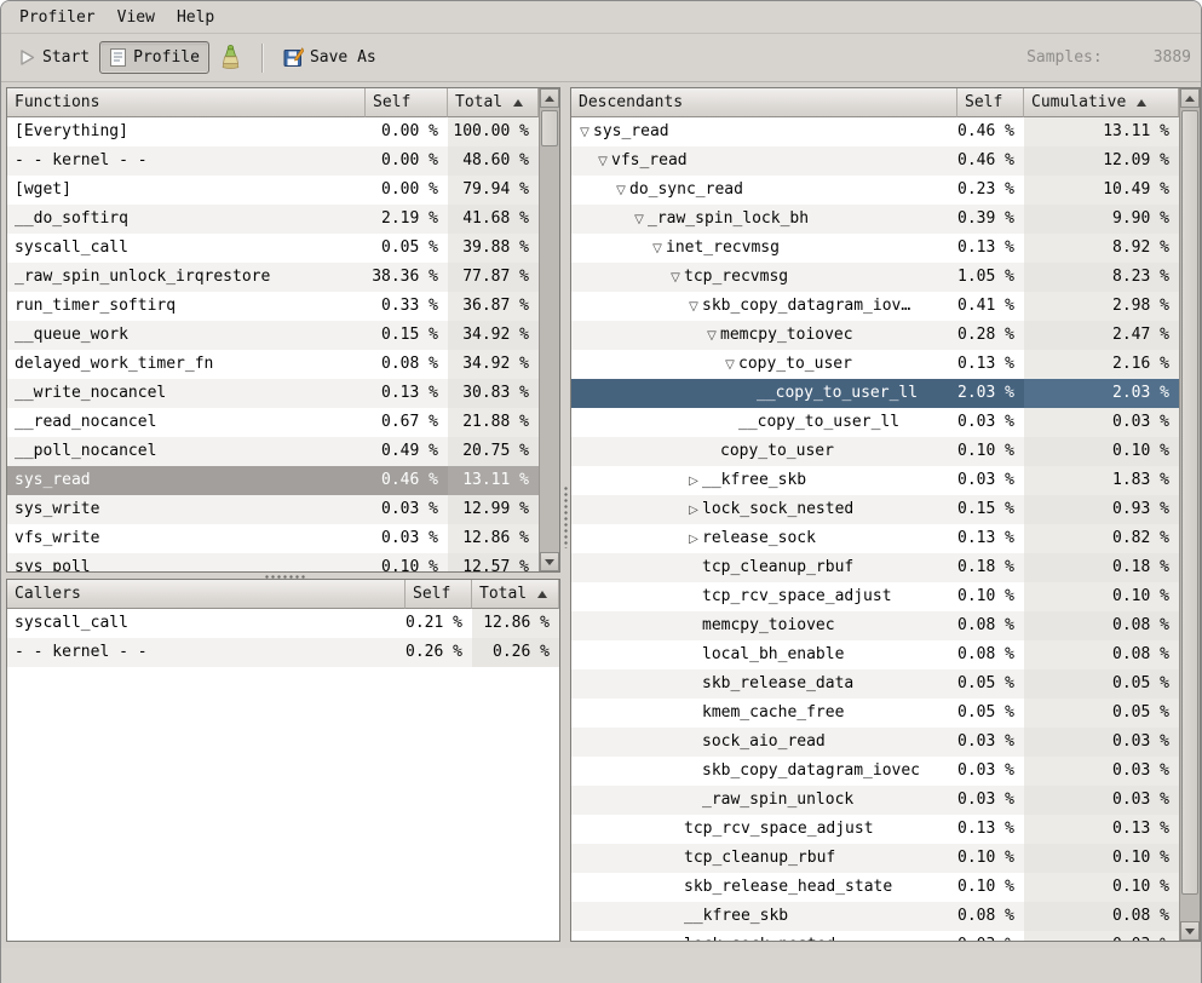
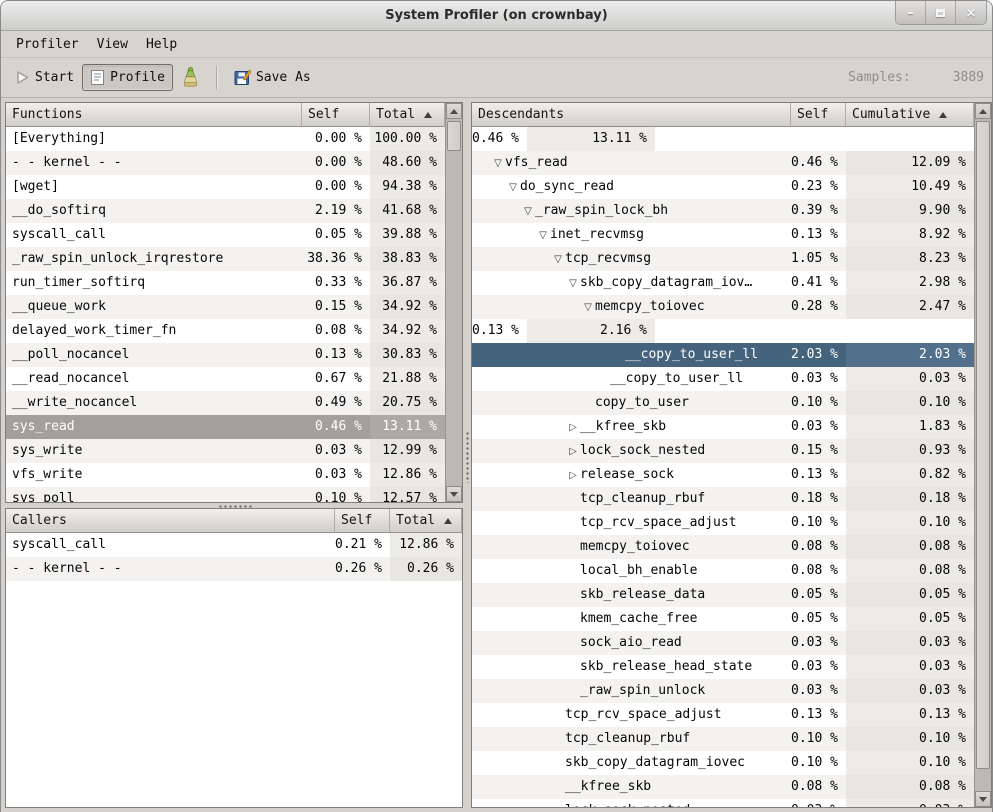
+ System Profiler (on crownbay)
+ –
+ ×
  Profiler
  View
  Help
  Start
  Profile
  Save As
  Samples:
  3889
  Functions
  Self
  Total
  [Everything]
  0.00 %
  100.00 %
  - - kernel - -
  0.00 %
  48.60 %
  [wget]
  0.00 %
- 79.94 %
+ 94.38 %
  __do_softirq
  2.19 %
  41.68 %
  syscall_call
  0.05 %
  39.88 %
  _raw_spin_unlock_irqrestore
  38.36 %
- 77.87 %
+ 38.83 %
  run_timer_softirq
  0.33 %
  36.87 %
  __queue_work
  0.15 %
  34.92 %
  delayed_work_timer_fn
  0.08 %
  34.92 %
- __write_nocancel
+ __poll_nocancel
  0.13 %
  30.83 %
  __read_nocancel
  0.67 %
  21.88 %
- __poll_nocancel
+ __write_nocancel
  0.49 %
  20.75 %
  sys_read
  0.46 %
  13.11 %
  sys_write
  0.03 %
  12.99 %
  vfs_write
  0.03 %
  12.86 %
  sys_poll
  0.10 %
  12.57 %
  Callers
  Self
  Total
  syscall_call
  0.21 %
  12.86 %
  - - kernel - -
  0.26 %
  0.26 %
  Descendants
  Self
  Cumulative
- ▽ sys_read
  0.46 %
  13.11 %
  ▽ vfs_read
  0.46 %
  12.09 %
  ▽ do_sync_read
  0.23 %
  10.49 %
  ▽ _raw_spin_lock_bh
  0.39 %
  9.90 %
  ▽ inet_recvmsg
  0.13 %
  8.92 %
  ▽ tcp_recvmsg
  1.05 %
  8.23 %
  ▽ skb_copy_datagram_iov…
  0.41 %
  2.98 %
  ▽ memcpy_toiovec
  0.28 %
  2.47 %
- ▽ copy_to_user
  0.13 %
  2.16 %
  __copy_to_user_ll
  2.03 %
  2.03 %
  __copy_to_user_ll
  0.03 %
  0.03 %
  copy_to_user
  0.10 %
  0.10 %
  ▷ __kfree_skb
  0.03 %
  1.83 %
  ▷ lock_sock_nested
  0.15 %
  0.93 %
  ▷ release_sock
  0.13 %
  0.82 %
  tcp_cleanup_rbuf
  0.18 %
  0.18 %
  tcp_rcv_space_adjust
  0.10 %
  0.10 %
  memcpy_toiovec
  0.08 %
  0.08 %
  local_bh_enable
  0.08 %
  0.08 %
  skb_release_data
  0.05 %
  0.05 %
  kmem_cache_free
  0.05 %
  0.05 %
  sock_aio_read
  0.03 %
  0.03 %
- skb_copy_datagram_iovec
+ skb_release_head_state
  0.03 %
  0.03 %
  _raw_spin_unlock
  0.03 %
  0.03 %
  tcp_rcv_space_adjust
  0.13 %
  0.13 %
  tcp_cleanup_rbuf
  0.10 %
  0.10 %
- skb_release_head_state
+ skb_copy_datagram_iovec
  0.10 %
  0.10 %
  __kfree_skb
  0.08 %
  0.08 %
